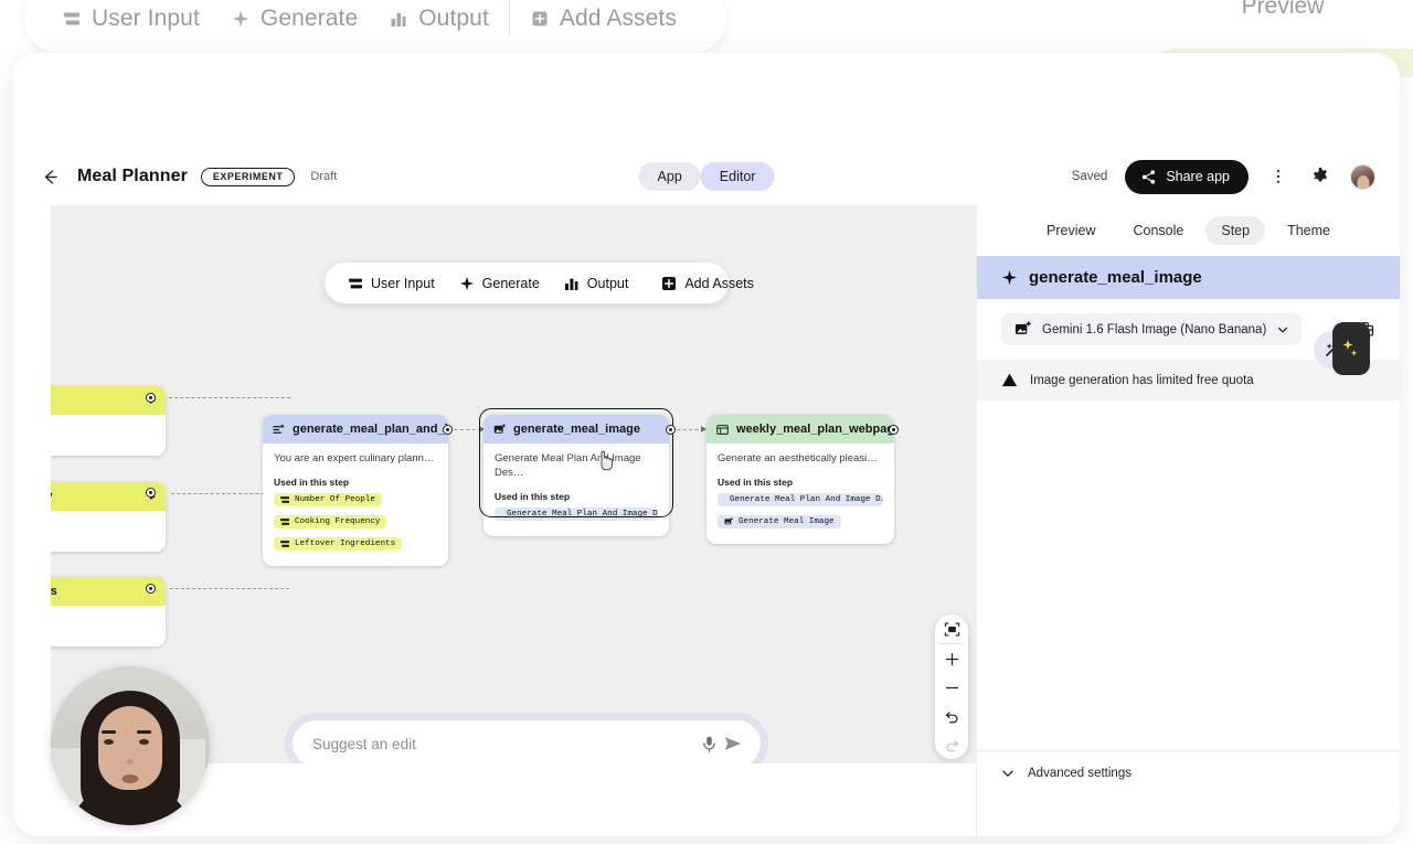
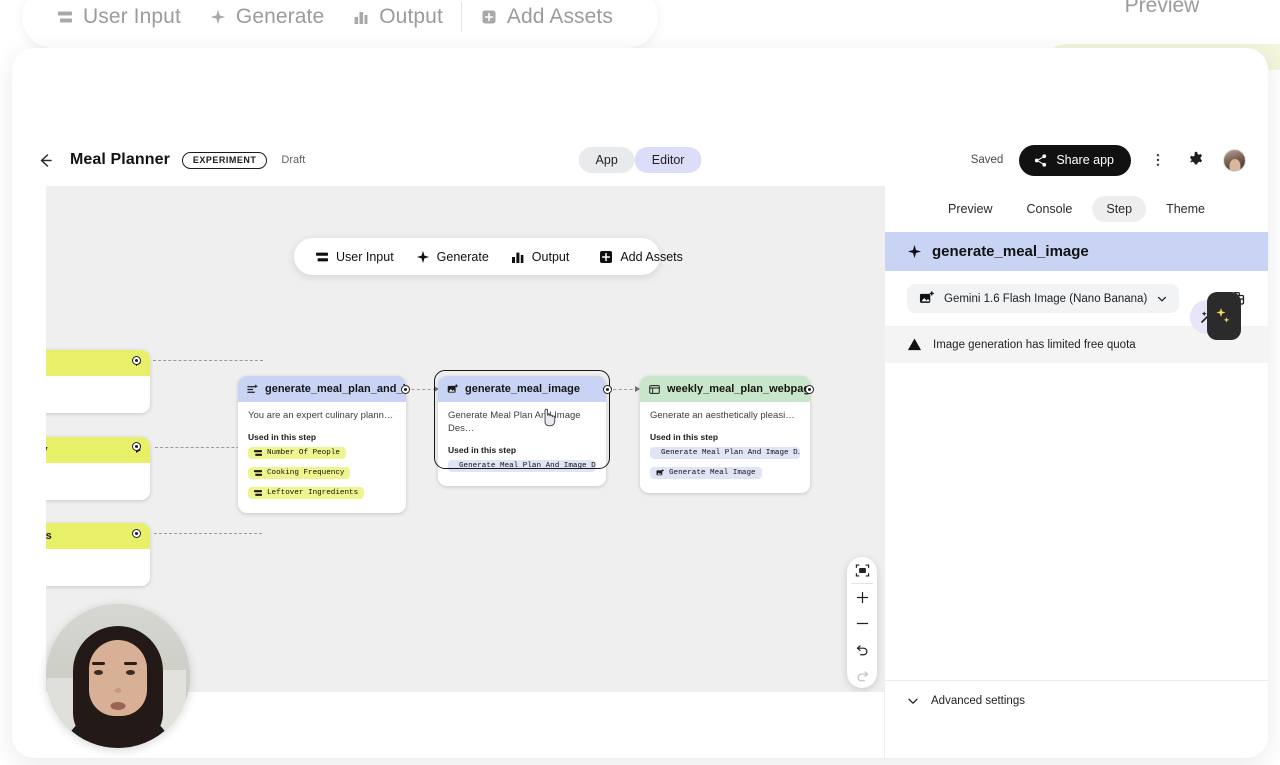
  User Input
  Generate
  Output
  Add Assets
  Preview
  Meal Planner
  EXPERIMENT
  Draft
  App
  Editor
  Saved
  Share app
  generate_meal_plan_and_
  You are an expert culinary plann…
  Used in this step
  Number Of People
  Cooking Frequency
  Leftover Ingredients
  generate_meal_image
  Generate Meal Plan An Image Des…
  Used in this step
  Generate Meal Plan And Image D
  weekly_meal_plan_webpa
  Generate an aesthetically pleasi…
  Used in this step
  Generate Meal Plan And Image D…
  Generate Meal Image
  User Input
  Generate
  Output
  Add Assets
- Suggest an edit
  Preview
  Console
  Step
  Theme
  generate_meal_image
  Gemini 1.6 Flash Image (Nano Banana)
  Image generation has limited free quota
  Advanced settings
